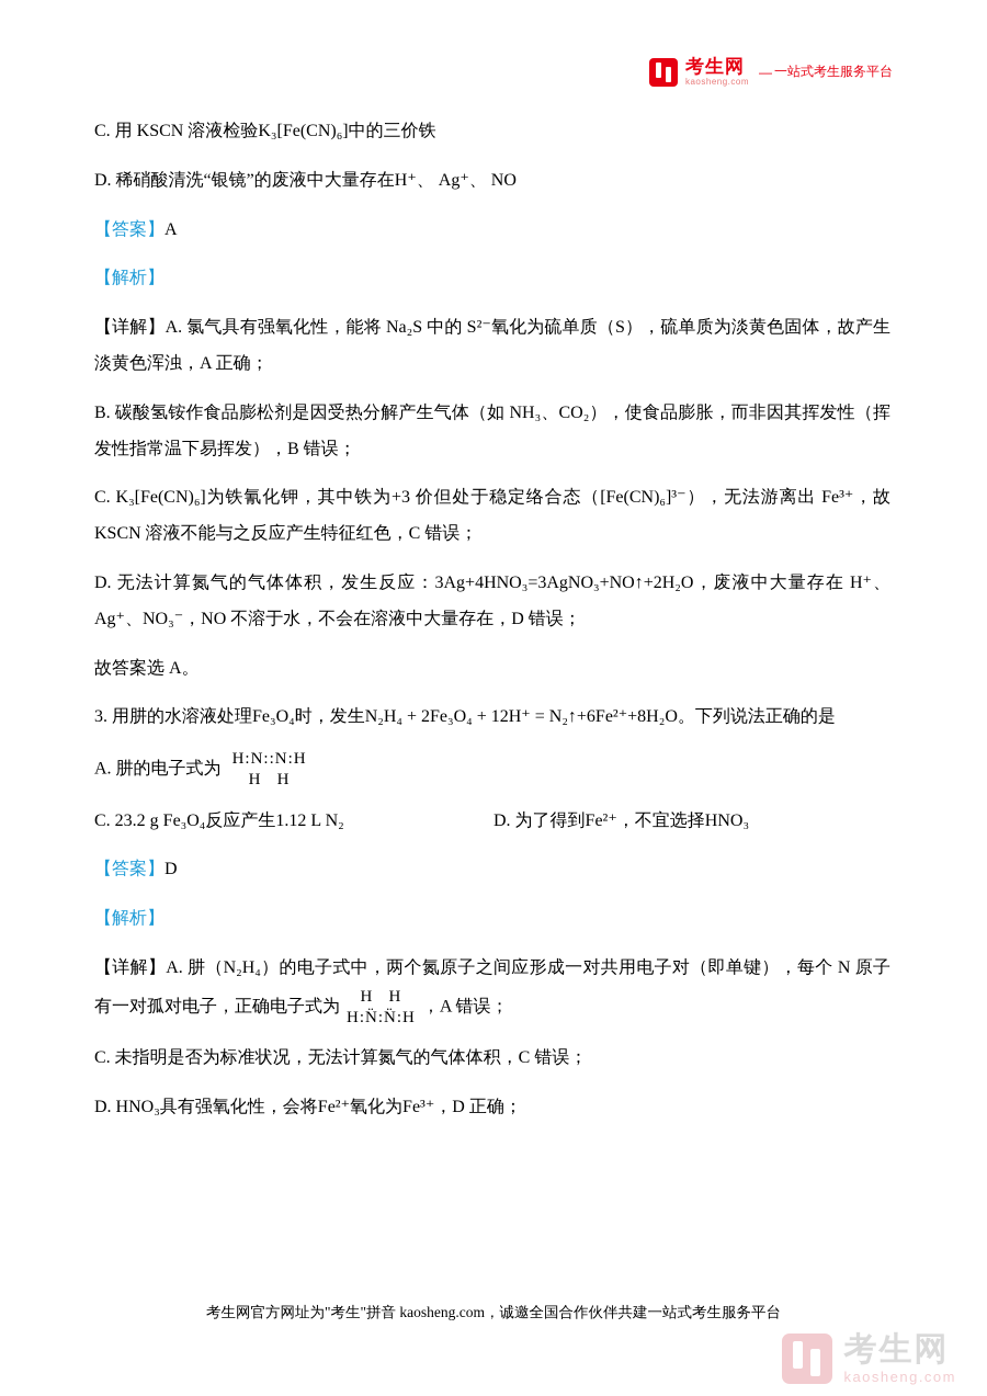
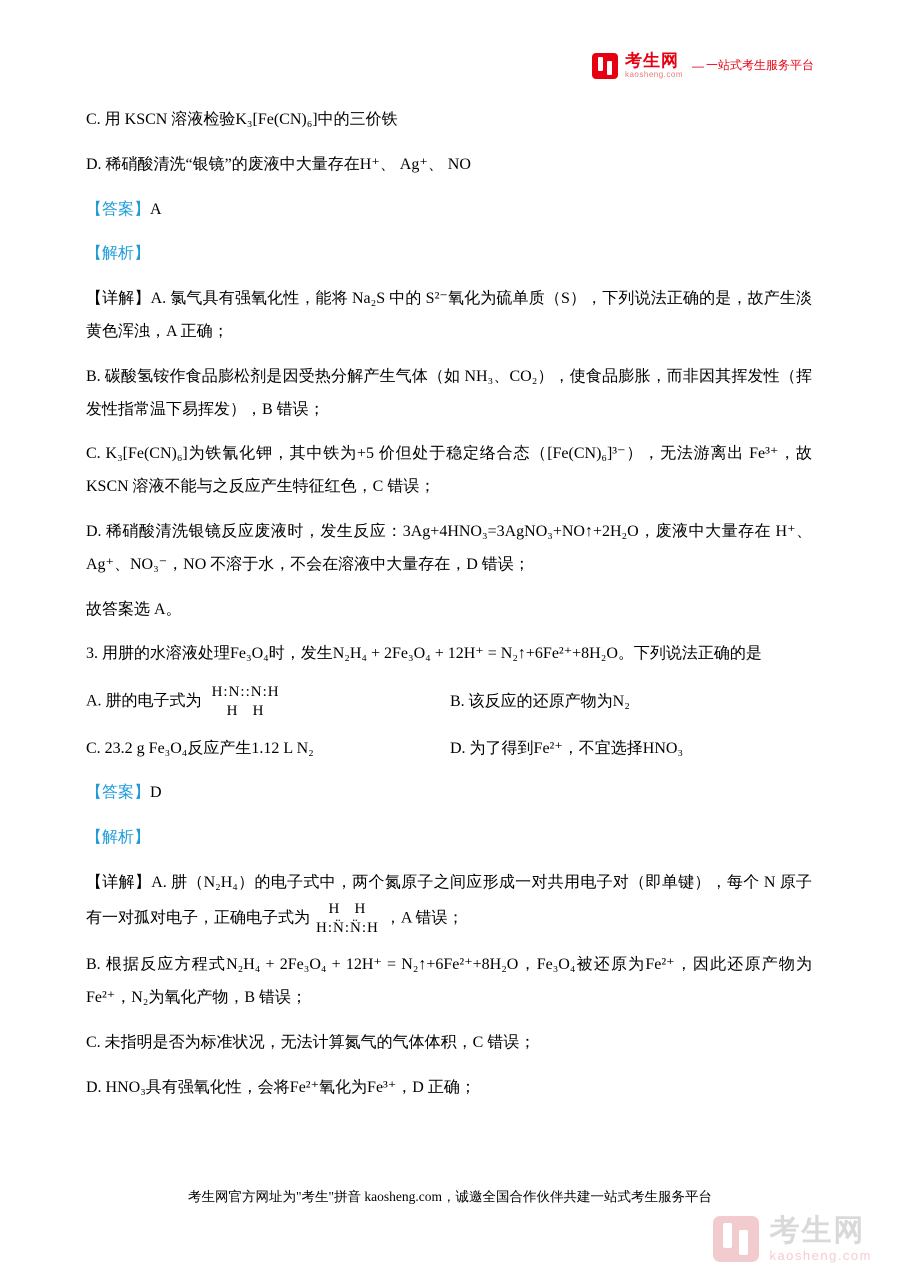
  考生网
  kaosheng.com
  —
  一站式考生服务平台
  C. 用 KSCN 溶液检验K₃[Fe(CN)₆]中的三价铁
  D. 稀硝酸清洗“银镜”的废液中大量存在H⁺、 Ag⁺、 NO
  【答案】A
  【解析】
- 【详解】A. 氯气具有强氧化性，能将 Na₂S 中的 S²⁻氧化为硫单质（S），硫单质为淡黄色固体，故产生淡黄色浑浊，A 正确；
+ 【详解】A. 氯气具有强氧化性，能将 Na₂S 中的 S²⁻氧化为硫单质（S），下列说法正确的是，故产生淡黄色浑浊，A 正确；
  B. 碳酸氢铵作食品膨松剂是因受热分解产生气体（如 NH₃、CO₂），使食品膨胀，而非因其挥发性（挥发性指常温下易挥发），B 错误；
- C. K₃[Fe(CN)₆]为铁氰化钾，其中铁为+3 价但处于稳定络合态（[Fe(CN)₆]³⁻），无法游离出 Fe³⁺，故 KSCN 溶液不能与之反应产生特征红色，C 错误；
+ C. K₃[Fe(CN)₆]为铁氰化钾，其中铁为+5 价但处于稳定络合态（[Fe(CN)₆]³⁻），无法游离出 Fe³⁺，故 KSCN 溶液不能与之反应产生特征红色，C 错误；
- D. 无法计算氮气的气体体积，发生反应：3Ag+4HNO₃=3AgNO₃+NO↑+2H₂O，废液中大量存在 H⁺、Ag⁺、NO₃⁻，NO 不溶于水，不会在溶液中大量存在，D 错误；
+ D. 稀硝酸清洗银镜反应废液时，发生反应：3Ag+4HNO₃=3AgNO₃+NO↑+2H₂O，废液中大量存在 H⁺、Ag⁺、NO₃⁻，NO 不溶于水，不会在溶液中大量存在，D 错误；
  故答案选 A。
  3. 用肼的水溶液处理Fe₃O₄时，发生N₂H₄ + 2Fe₃O₄ + 12H⁺ = N₂↑+6Fe²⁺+8H₂O。下列说法正确的是
  A. 肼的电子式为
  H:N::N:H
  H H
+ B. 该反应的还原产物为N₂
  C. 23.2 g Fe₃O₄反应产生1.12 L N₂
  D. 为了得到Fe²⁺，不宜选择HNO₃
  【答案】D
  【解析】
  【详解】A. 肼（N₂H₄）的电子式中，两个氮原子之间应形成一对共用电子对（即单键），每个 N 原子有一对孤对电子，正确电子式为
  H H
  H:N̈:N̈:H
  ，A 错误；
+ B. 根据反应方程式N₂H₄ + 2Fe₃O₄ + 12H⁺ = N₂↑+6Fe²⁺+8H₂O，Fe₃O₄被还原为Fe²⁺，因此还原产物为Fe²⁺，N₂为氧化产物，B 错误；
  C. 未指明是否为标准状况，无法计算氮气的气体体积，C 错误；
  D. HNO₃具有强氧化性，会将Fe²⁺氧化为Fe³⁺，D 正确；
  考生网官方网址为"考生"拼音 kaosheng.com，诚邀全国合作伙伴共建一站式考生服务平台
  考生网
  kaosheng.com
